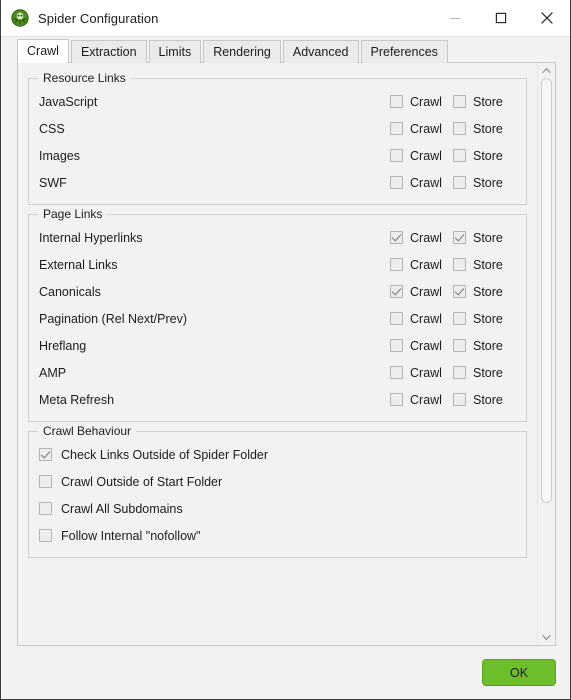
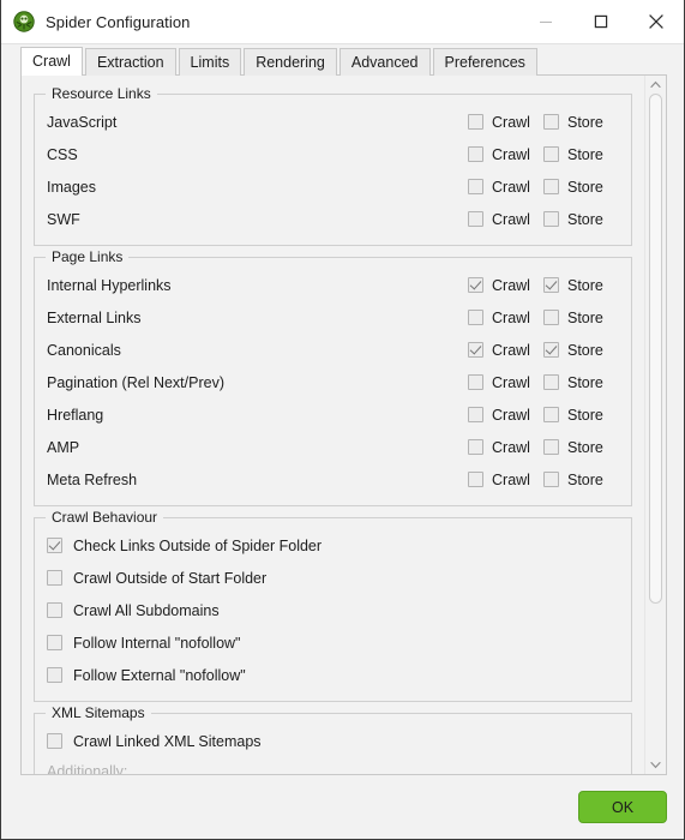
  Spider Configuration
  Crawl
  Extraction
  Limits
  Rendering
  Advanced
  Preferences
  Resource Links
  JavaScript
  Crawl
  Store
  CSS
  Crawl
  Store
  Images
  Crawl
  Store
  SWF
  Crawl
  Store
  Page Links
  Internal Hyperlinks
  Crawl
  Store
  External Links
  Crawl
  Store
  Canonicals
  Crawl
  Store
  Pagination (Rel Next/Prev)
  Crawl
  Store
  Hreflang
  Crawl
  Store
  AMP
  Crawl
  Store
  Meta Refresh
  Crawl
  Store
  Crawl Behaviour
  Check Links Outside of Spider Folder
  Crawl Outside of Start Folder
  Crawl All Subdomains
  Follow Internal "nofollow"
+ Follow External "nofollow"
+ XML Sitemaps
+ Crawl Linked XML Sitemaps
+ Additionally:
  OK
